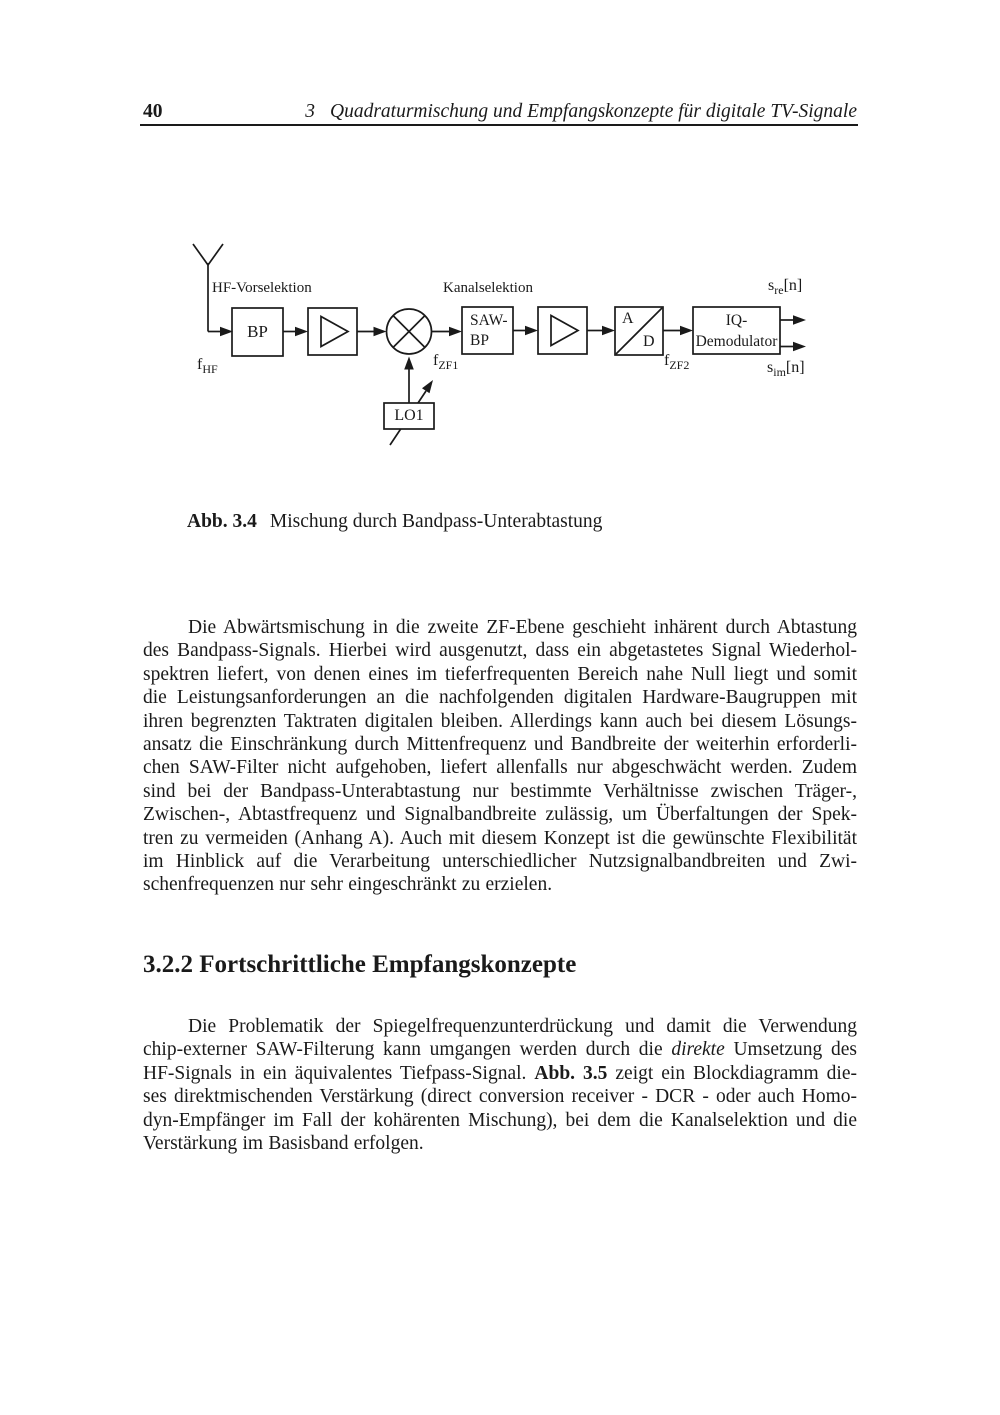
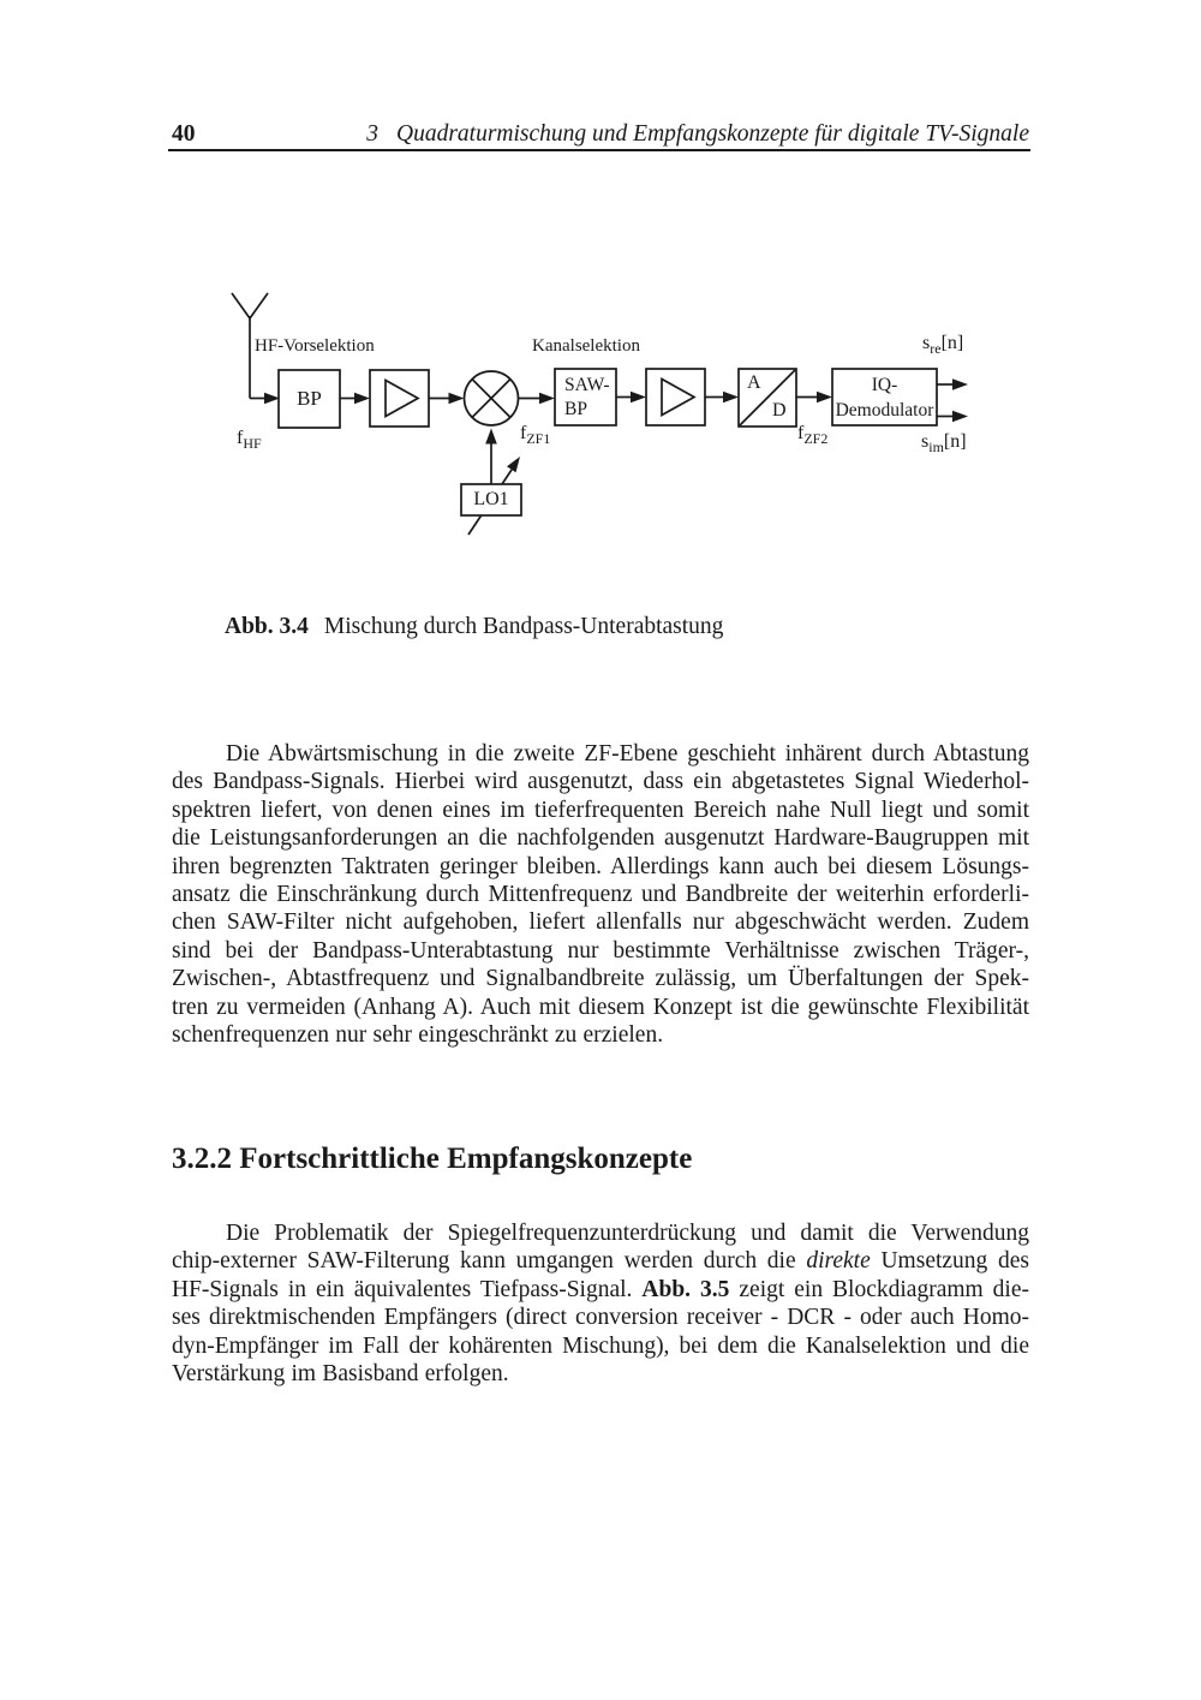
  40
  3 Quadraturmischung und Empfangskonzepte für digitale TV-Signale
  HF-Vorselektion
  Kanalselektion
  BP
  SAW-
  BP
  A
  D
  IQ-
  Demodulator
  LO1
  fHF
  fZF1
  fZF2
  sre[n]
  sim[n]
  Abb. 3.4 Mischung durch Bandpass-Unterabtastung
  Die Abwärtsmischung in die zweite ZF-Ebene geschieht inhärent durch Abtastung
  des Bandpass-Signals. Hierbei wird ausgenutzt, dass ein abgetastetes Signal Wiederhol-
  spektren liefert, von denen eines im tieferfrequenten Bereich nahe Null liegt und somit
- die Leistungsanforderungen an die nachfolgenden digitalen Hardware-Baugruppen mit
+ die Leistungsanforderungen an die nachfolgenden ausgenutzt Hardware-Baugruppen mit
- ihren begrenzten Taktraten digitalen bleiben. Allerdings kann auch bei diesem Lösungs-
+ ihren begrenzten Taktraten geringer bleiben. Allerdings kann auch bei diesem Lösungs-
  ansatz die Einschränkung durch Mittenfrequenz und Bandbreite der weiterhin erforderli-
  chen SAW-Filter nicht aufgehoben, liefert allenfalls nur abgeschwächt werden. Zudem
  sind bei der Bandpass-Unterabtastung nur bestimmte Verhältnisse zwischen Träger-,
  Zwischen-, Abtastfrequenz und Signalbandbreite zulässig, um Überfaltungen der Spek-
  tren zu vermeiden (Anhang A). Auch mit diesem Konzept ist die gewünschte Flexibilität
- im Hinblick auf die Verarbeitung unterschiedlicher Nutzsignalbandbreiten und Zwi-
  schenfrequenzen nur sehr eingeschränkt zu erzielen.
  3.2.2 Fortschrittliche Empfangskonzepte
  Die Problematik der Spiegelfrequenzunterdrückung und damit die Verwendung
  chip-externer SAW-Filterung kann umgangen werden durch die direkte Umsetzung des
  HF-Signals in ein äquivalentes Tiefpass-Signal. Abb. 3.5 zeigt ein Blockdiagramm die-
- ses direktmischenden Verstärkung (direct conversion receiver - DCR - oder auch Homo-
+ ses direktmischenden Empfängers (direct conversion receiver - DCR - oder auch Homo-
  dyn-Empfänger im Fall der kohärenten Mischung), bei dem die Kanalselektion und die
  Verstärkung im Basisband erfolgen.
